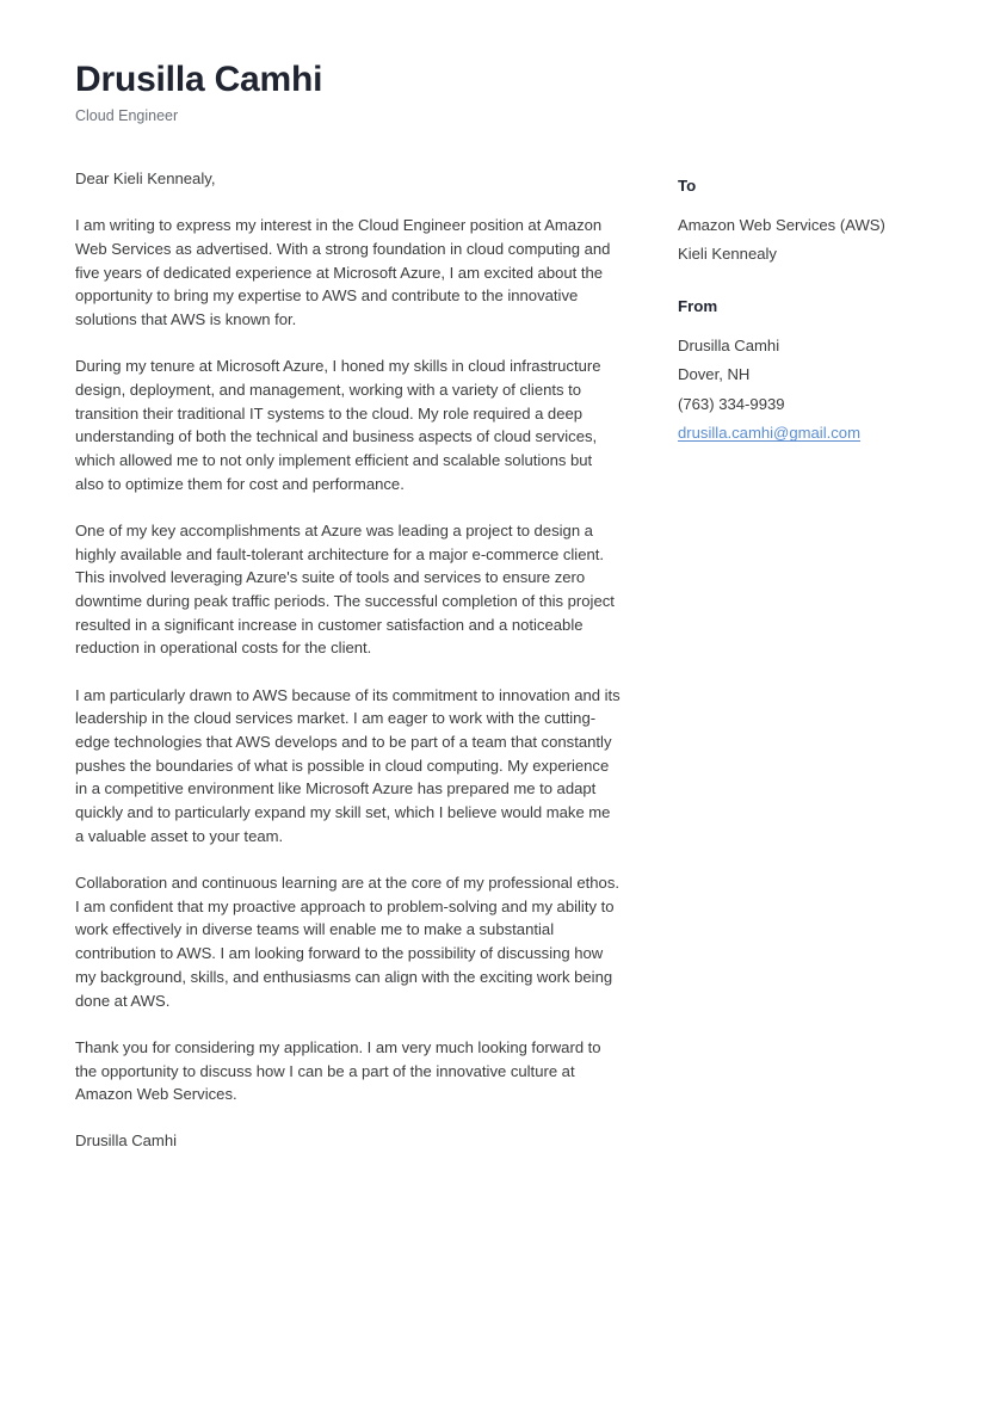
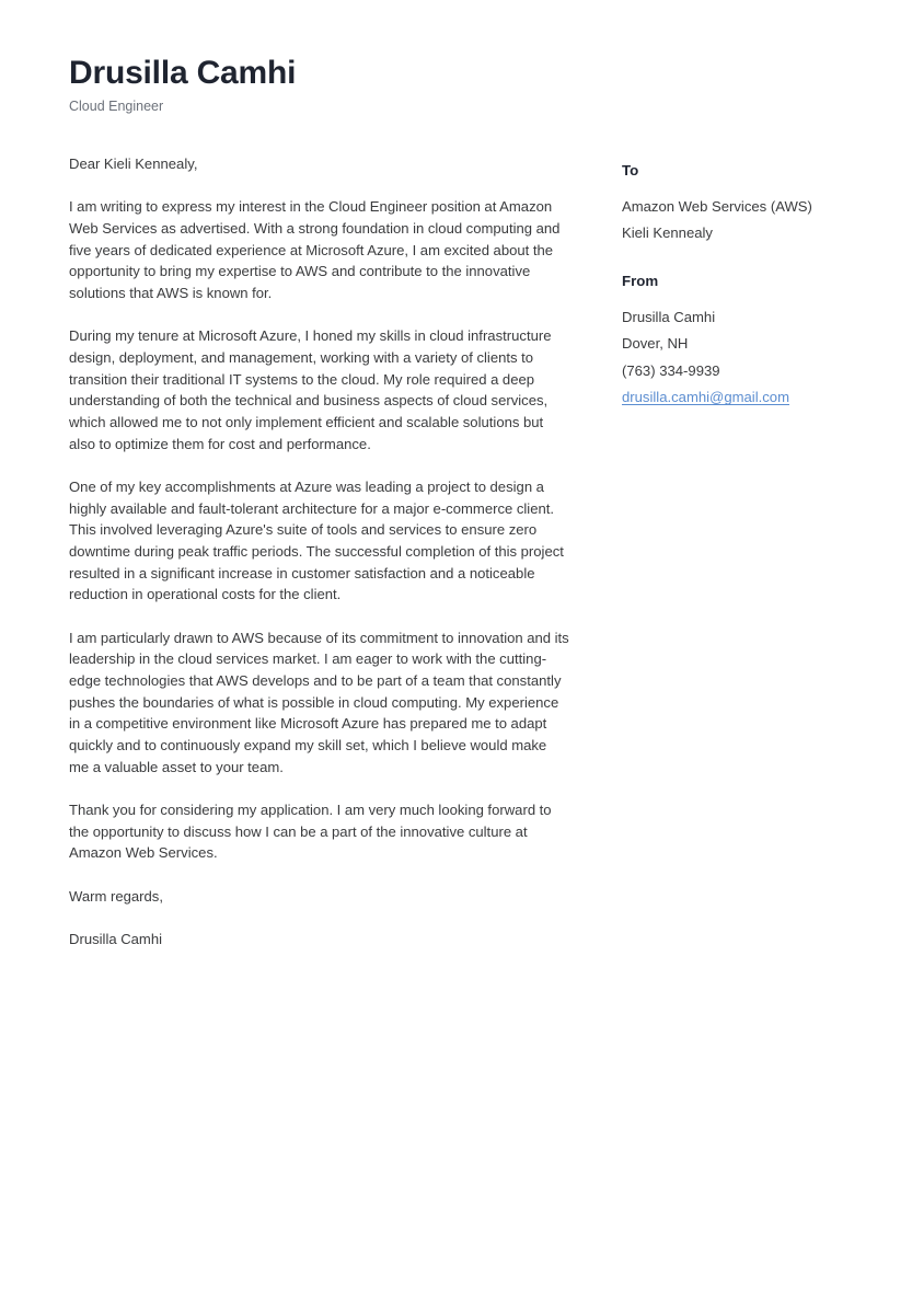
  Drusilla Camhi
  Cloud Engineer
  Dear Kieli Kennealy,
  I am writing to express my interest in the Cloud Engineer position at Amazon Web Services as advertised. With a strong foundation in cloud computing and five years of dedicated experience at Microsoft Azure, I am excited about the opportunity to bring my expertise to AWS and contribute to the innovative solutions that AWS is known for.
  During my tenure at Microsoft Azure, I honed my skills in cloud infrastructure design, deployment, and management, working with a variety of clients to transition their traditional IT systems to the cloud. My role required a deep understanding of both the technical and business aspects of cloud services, which allowed me to not only implement efficient and scalable solutions but also to optimize them for cost and performance.
  One of my key accomplishments at Azure was leading a project to design a highly available and fault-tolerant architecture for a major e-commerce client. This involved leveraging Azure's suite of tools and services to ensure zero downtime during peak traffic periods. The successful completion of this project resulted in a significant increase in customer satisfaction and a noticeable reduction in operational costs for the client.
- I am particularly drawn to AWS because of its commitment to innovation and its leadership in the cloud services market. I am eager to work with the cutting-edge technologies that AWS develops and to be part of a team that constantly pushes the boundaries of what is possible in cloud computing. My experience in a competitive environment like Microsoft Azure has prepared me to adapt quickly and to particularly expand my skill set, which I believe would make me a valuable asset to your team.
+ I am particularly drawn to AWS because of its commitment to innovation and its leadership in the cloud services market. I am eager to work with the cutting-edge technologies that AWS develops and to be part of a team that constantly pushes the boundaries of what is possible in cloud computing. My experience in a competitive environment like Microsoft Azure has prepared me to adapt quickly and to continuously expand my skill set, which I believe would make me a valuable asset to your team.
- Collaboration and continuous learning are at the core of my professional ethos. I am confident that my proactive approach to problem-solving and my ability to work effectively in diverse teams will enable me to make a substantial contribution to AWS. I am looking forward to the possibility of discussing how my background, skills, and enthusiasms can align with the exciting work being done at AWS.
  Thank you for considering my application. I am very much looking forward to the opportunity to discuss how I can be a part of the innovative culture at Amazon Web Services.
+ Warm regards,
  Drusilla Camhi
  To
  Amazon Web Services (AWS)
  Kieli Kennealy
  From
  Drusilla Camhi
  Dover, NH
  (763) 334-9939
  drusilla.camhi@gmail.com
